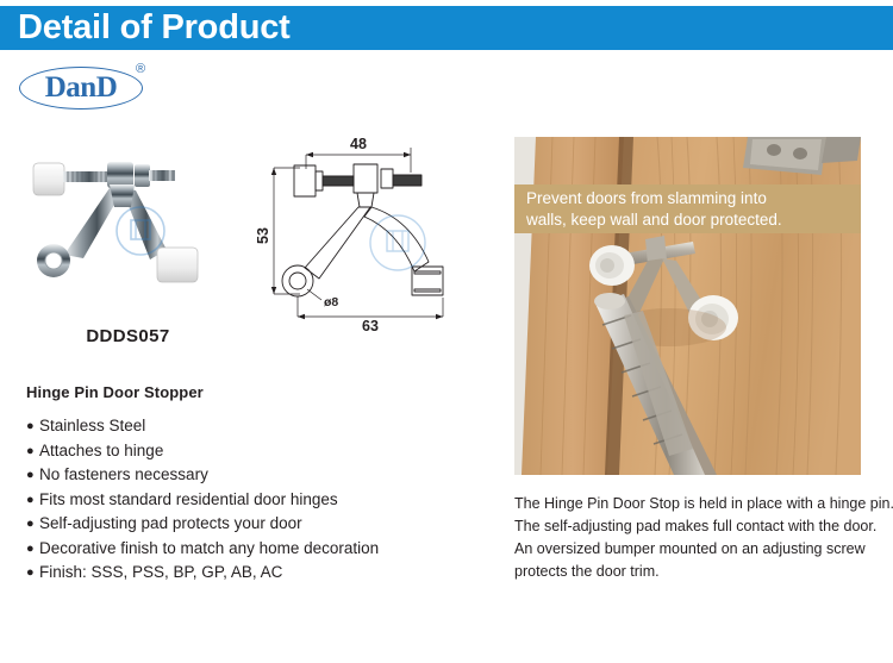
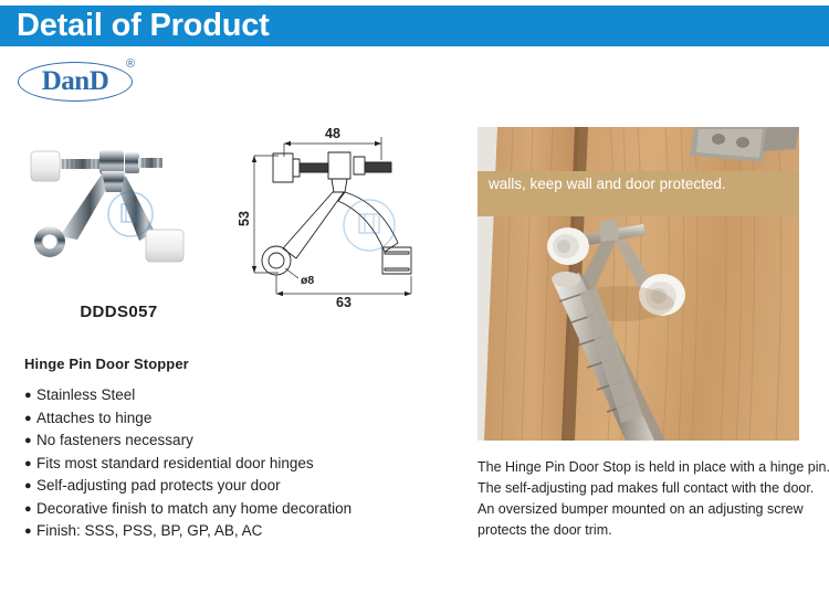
  Detail of Product
  DanD
  ®
  DDDS057
  48
  63
  ø8
  Hinge Pin Door Stopper
  ● Stainless Steel
  ● Attaches to hinge
  ● No fasteners necessary
  ● Fits most standard residential door hinges
  ● Self-adjusting pad protects your door
  ● Decorative finish to match any home decoration
  ● Finish: SSS, PSS, BP, GP, AB, AC
- Prevent doors from slamming into
  walls, keep wall and door protected.
  The Hinge Pin Door Stop is held in place with a hinge pin.
  The self-adjusting pad makes full contact with the door.
  An oversized bumper mounted on an adjusting screw
  protects the door trim.
